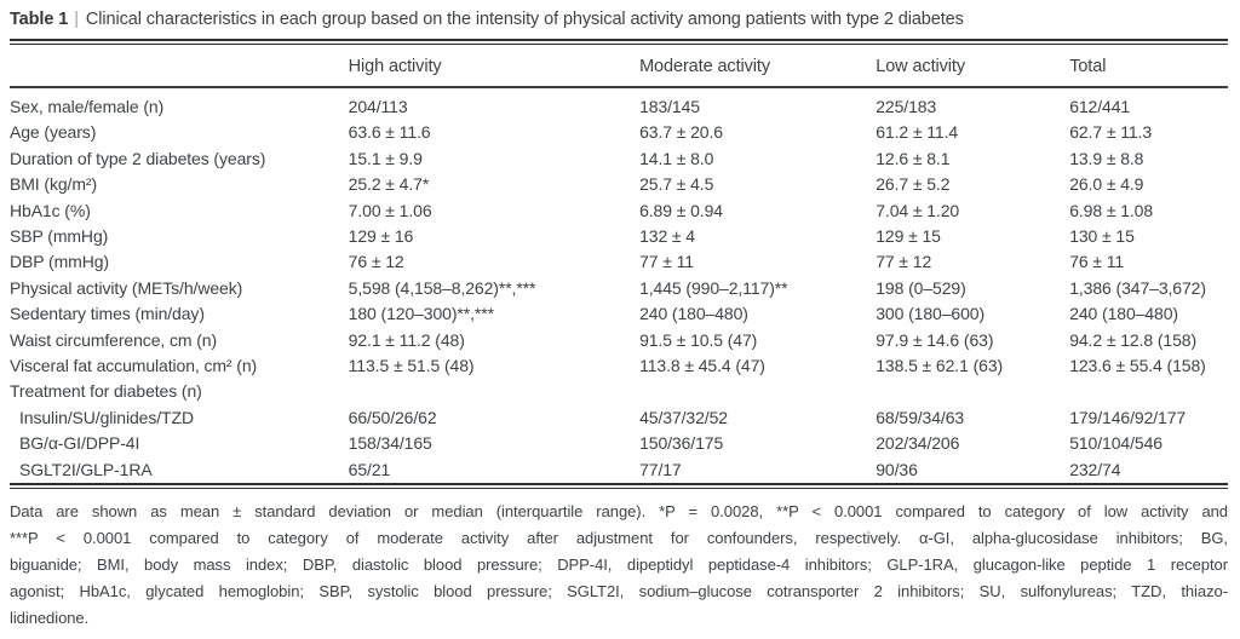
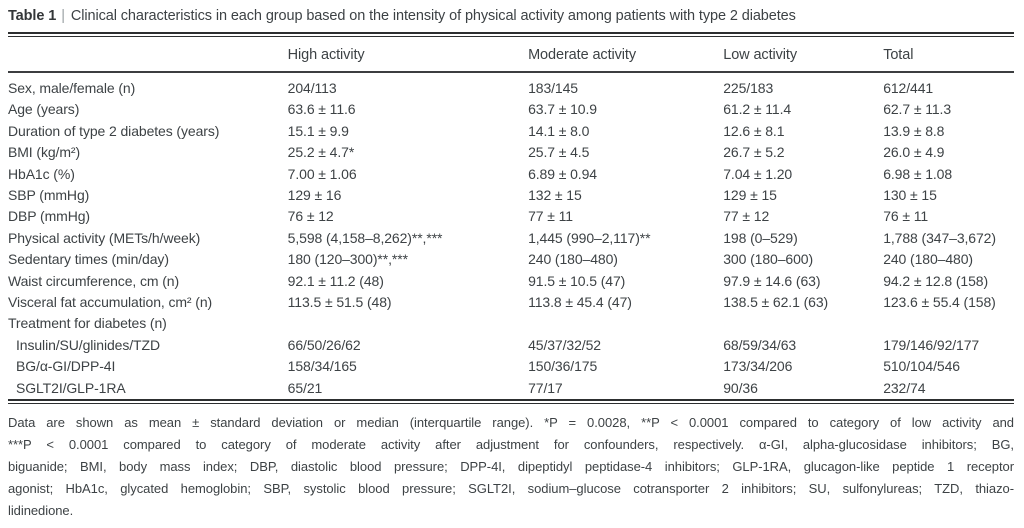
  Table 1 | Clinical characteristics in each group based on the intensity of physical activity among patients with type 2 diabetes
  	High activity	Moderate activity	Low activity	Total
  Sex, male/female (n)	204/113	183/145	225/183	612/441
- Age (years)	63.6 ± 11.6	63.7 ± 20.6	61.2 ± 11.4	62.7 ± 11.3
+ Age (years)	63.6 ± 11.6	63.7 ± 10.9	61.2 ± 11.4	62.7 ± 11.3
  Duration of type 2 diabetes (years)	15.1 ± 9.9	14.1 ± 8.0	12.6 ± 8.1	13.9 ± 8.8
  BMI (kg/m²)	25.2 ± 4.7*	25.7 ± 4.5	26.7 ± 5.2	26.0 ± 4.9
  HbA1c (%)	7.00 ± 1.06	6.89 ± 0.94	7.04 ± 1.20	6.98 ± 1.08
- SBP (mmHg)	129 ± 16	132 ± 4	129 ± 15	130 ± 15
+ SBP (mmHg)	129 ± 16	132 ± 15	129 ± 15	130 ± 15
  DBP (mmHg)	76 ± 12	77 ± 11	77 ± 12	76 ± 11
- Physical activity (METs/h/week)	5,598 (4,158–8,262)**,***	1,445 (990–2,117)**	198 (0–529)	1,386 (347–3,672)
+ Physical activity (METs/h/week)	5,598 (4,158–8,262)**,***	1,445 (990–2,117)**	198 (0–529)	1,788 (347–3,672)
  Sedentary times (min/day)	180 (120–300)**,***	240 (180–480)	300 (180–600)	240 (180–480)
  Waist circumference, cm (n)	92.1 ± 11.2 (48)	91.5 ± 10.5 (47)	97.9 ± 14.6 (63)	94.2 ± 12.8 (158)
  Visceral fat accumulation, cm² (n)	113.5 ± 51.5 (48)	113.8 ± 45.4 (47)	138.5 ± 62.1 (63)	123.6 ± 55.4 (158)
  Treatment for diabetes (n)
  Insulin/SU/glinides/TZD	66/50/26/62	45/37/32/52	68/59/34/63	179/146/92/177
- BG/α-GI/DPP-4I	158/34/165	150/36/175	202/34/206	510/104/546
+ BG/α-GI/DPP-4I	158/34/165	150/36/175	173/34/206	510/104/546
  SGLT2I/GLP-1RA	65/21	77/17	90/36	232/74
  Data are shown as mean ± standard deviation or median (interquartile range). *P = 0.0028, **P < 0.0001 compared to category of low activity and
  ***P < 0.0001 compared to category of moderate activity after adjustment for confounders, respectively. α-GI, alpha-glucosidase inhibitors; BG,
  biguanide; BMI, body mass index; DBP, diastolic blood pressure; DPP-4I, dipeptidyl peptidase-4 inhibitors; GLP-1RA, glucagon-like peptide 1 receptor
  agonist; HbA1c, glycated hemoglobin; SBP, systolic blood pressure; SGLT2I, sodium–glucose cotransporter 2 inhibitors; SU, sulfonylureas; TZD, thiazo-
  lidinedione.
